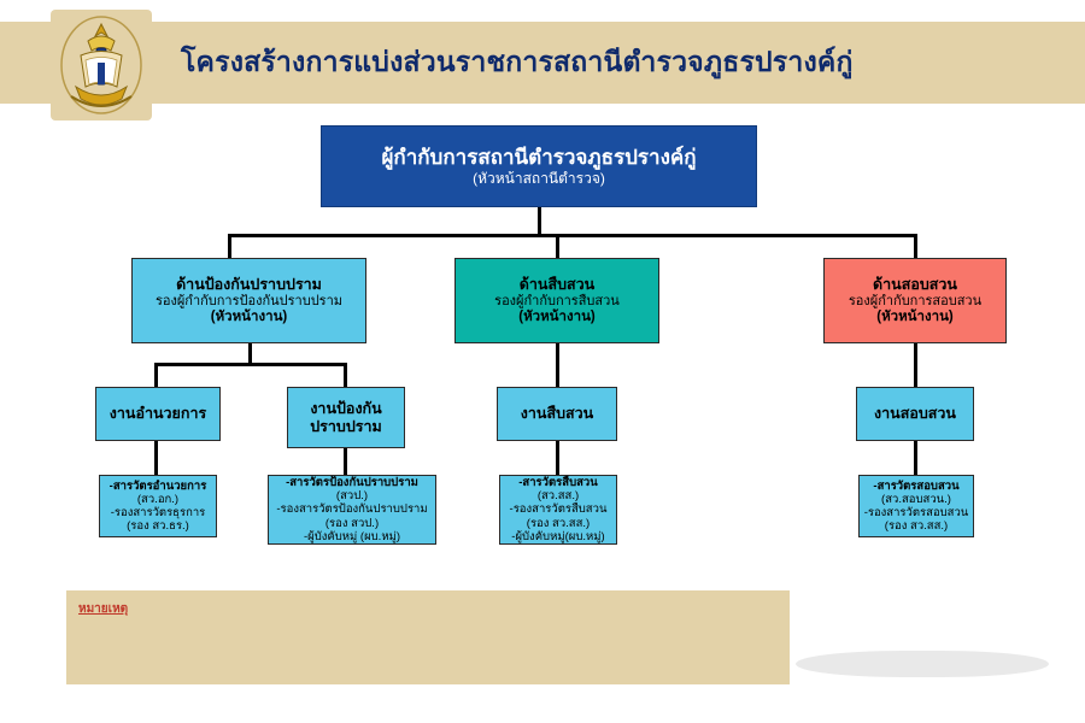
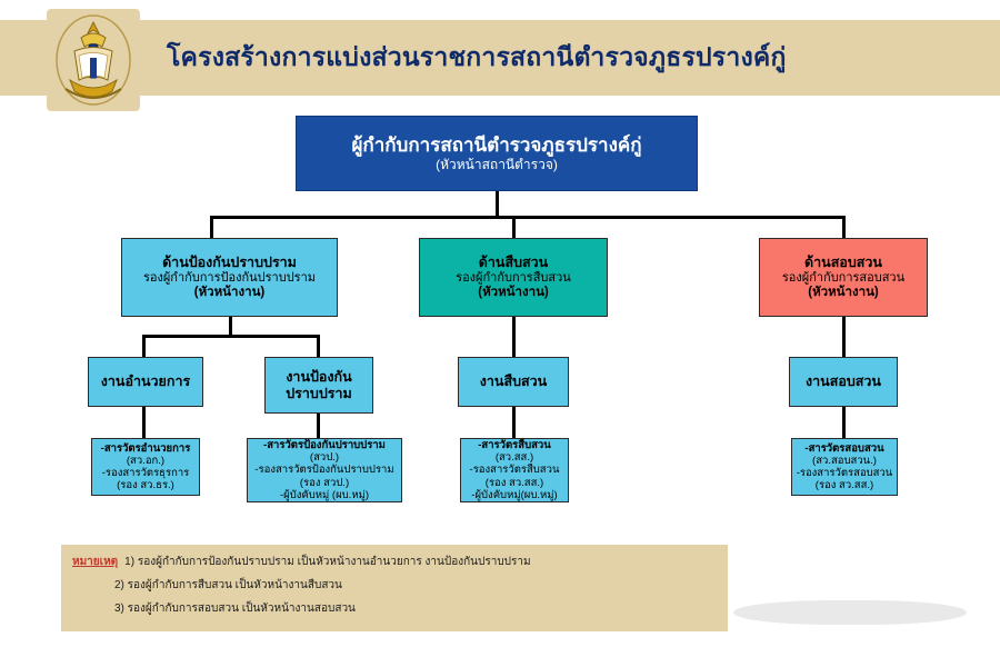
  โครงสร้างการแบ่งส่วนราชการสถานีตำรวจภูธรปรางค์กู่
  ผู้กำกับการสถานีตำรวจภูธรปรางค์กู่
  (หัวหน้าสถานีตำรวจ)
  ด้านป้องกันปราบปราม
  รองผู้กำกับการป้องกันปราบปราม
  (หัวหน้างาน)
  ด้านสืบสวน
  รองผู้กำกับการสืบสวน
  (หัวหน้างาน)
  ด้านสอบสวน
  รองผู้กำกับการสอบสวน
  (หัวหน้างาน)
  งานอำนวยการ
  งานป้องกัน
  ปราบปราม
  งานสืบสวน
  งานสอบสวน
  -สารวัตรอำนวยการ
  (สว.อก.)
  -รองสารวัตรธุรการ
  (รอง สว.ธร.)
  -สารวัตรป้องกันปราบปราม
  (สวป.)
  -รองสารวัตรป้องกันปราบปราม
  (รอง สวป.)
  -ผู้บังคับหมู่ (ผบ.หมู่)
  -สารวัตรสืบสวน
  (สว.สส.)
  -รองสารวัตรสืบสวน
  (รอง สว.สส.)
  -ผู้บังคับหมู่(ผบ.หมู่)
  -สารวัตรสอบสวน
  (สว.สอบสวน.)
  -รองสารวัตรสอบสวน
  (รอง สว.สส.)
  หมายเหตุ
+ 1) รองผู้กำกับการป้องกันปราบปราม เป็นหัวหน้างานอำนวยการ งานป้องกันปราบปราม
+ 2) รองผู้กำกับการสืบสวน เป็นหัวหน้างานสืบสวน
+ 3) รองผู้กำกับการสอบสวน เป็นหัวหน้างานสอบสวน
